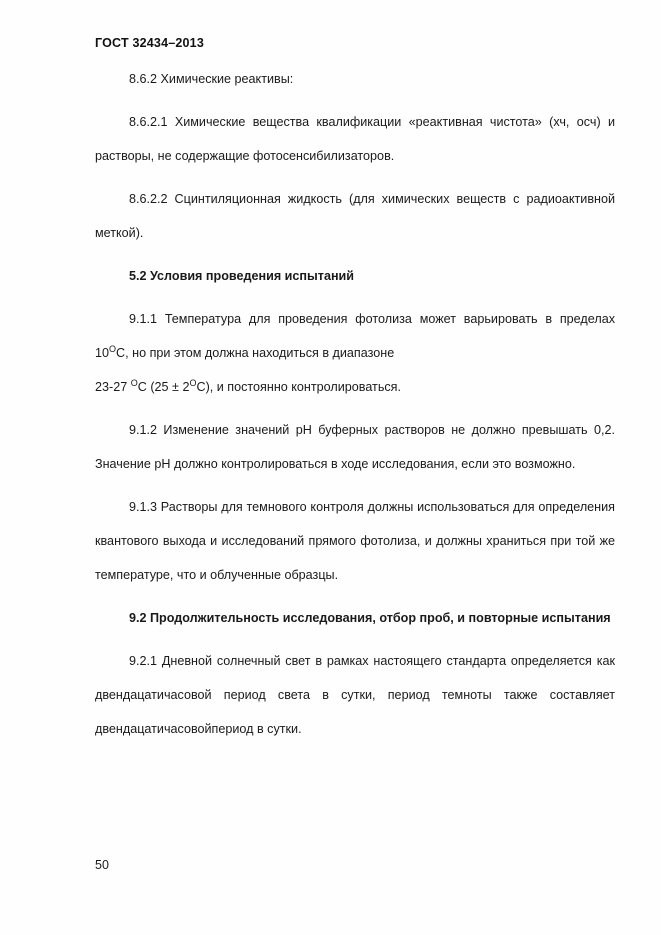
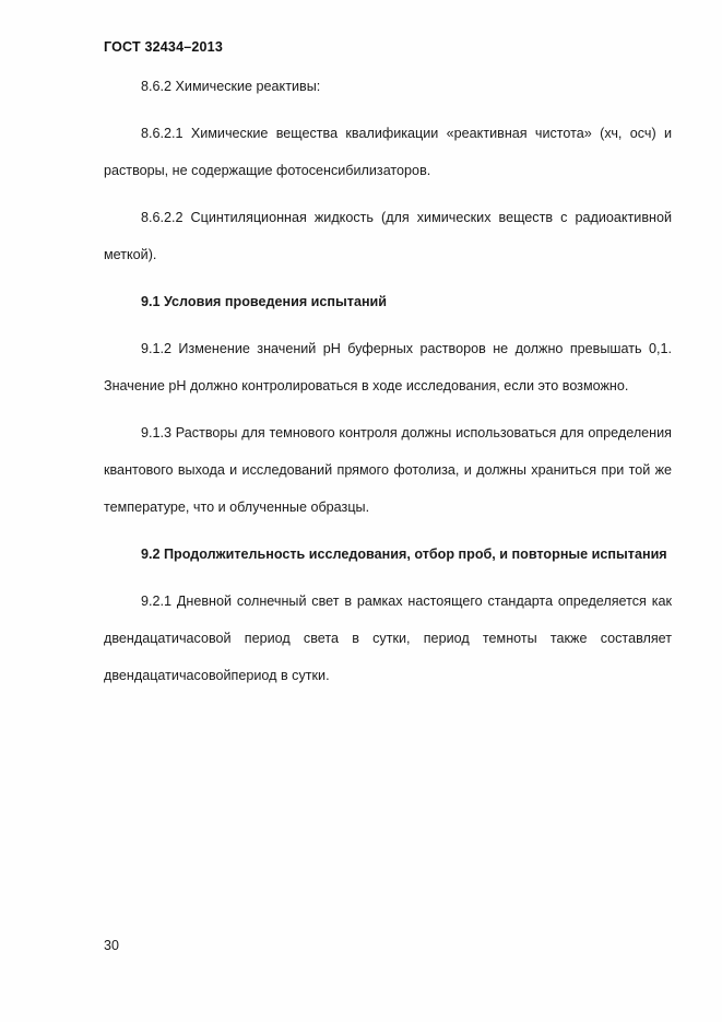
  ГОСТ 32434–2013
  8.6.2 Химические реактивы:
  8.6.2.1 Химические вещества квалификации «реактивная чистота» (хч, осч) и растворы, не содержащие фотосенсибилизаторов.
  8.6.2.2 Сцинтиляционная жидкость (для химических веществ с радиоактивной меткой).
- 5.2 Условия проведения испытаний
+ 9.1 Условия проведения испытаний
- 9.1.1 Температура для проведения фотолиза может варьировать в пределах 10OС, но при этом должна находиться в диапазоне
- 23-27 OС (25 ± 2OС), и постоянно контролироваться.
- 9.1.2 Изменение значений рН буферных растворов не должно превышать 0,2. Значение рН должно контролироваться в ходе исследования, если это возможно.
+ 9.1.2 Изменение значений рН буферных растворов не должно превышать 0,1. Значение рН должно контролироваться в ходе исследования, если это возможно.
  9.1.3 Растворы для темнового контроля должны использоваться для определения квантового выхода и исследований прямого фотолиза, и должны храниться при той же температуре, что и облученные образцы.
  9.2 Продолжительность исследования, отбор проб, и повторные испытания
  9.2.1 Дневной солнечный свет в рамках настоящего стандарта определяется как двендацатичасовой период света в сутки, период темноты также составляет двендацатичасовойпериод в сутки.
- 50
+ 30
